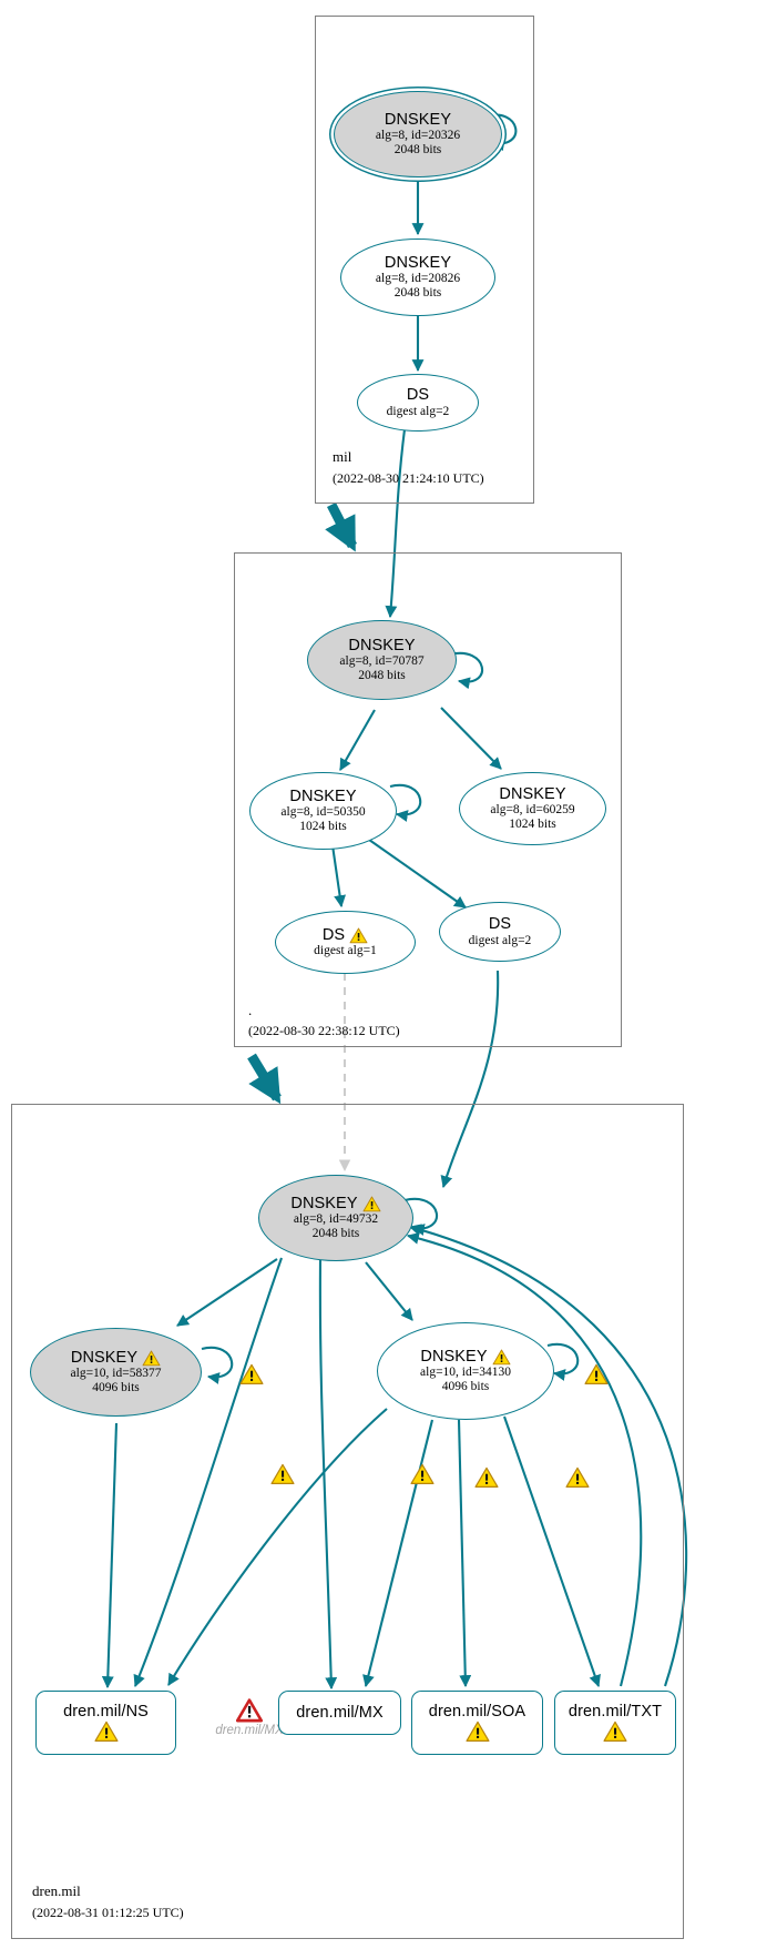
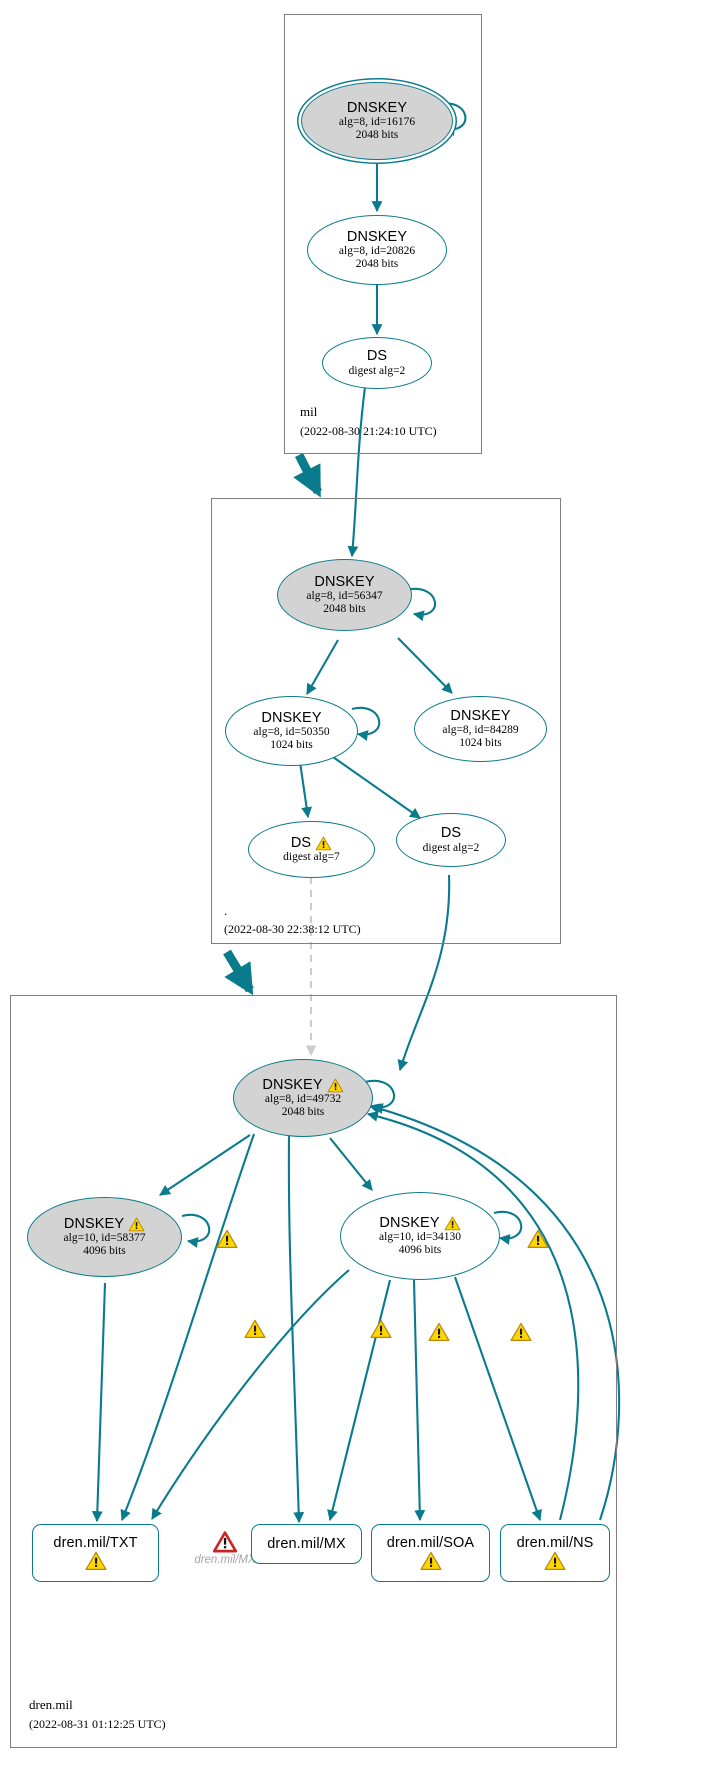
  mil
  (2022-08-30 21:24:10 UTC)
  .
  (2022-08-30 22:38:12 UTC)
  dren.mil
  (2022-08-31 01:12:25 UTC)
  DNSKEY
- alg=8, id=20326
+ alg=8, id=16176
  2048 bits
  DNSKEY
  alg=8, id=20826
  2048 bits
  DS
  digest alg=2
  DNSKEY
- alg=8, id=70787
+ alg=8, id=56347
  2048 bits
  DNSKEY
  alg=8, id=50350
  1024 bits
  DNSKEY
- alg=8, id=60259
+ alg=8, id=84289
  1024 bits
  DS
- digest alg=1
+ digest alg=7
  DS
  digest alg=2
  DNSKEY
  alg=8, id=49732
  2048 bits
  DNSKEY
  alg=10, id=58377
  4096 bits
  DNSKEY
  alg=10, id=34130
  4096 bits
- dren.mil/NS
+ dren.mil/TXT
  dren.mil/M
  dren.mil/MX
  dren.mil/SOA
- dren.mil/TXT
+ dren.mil/NS
